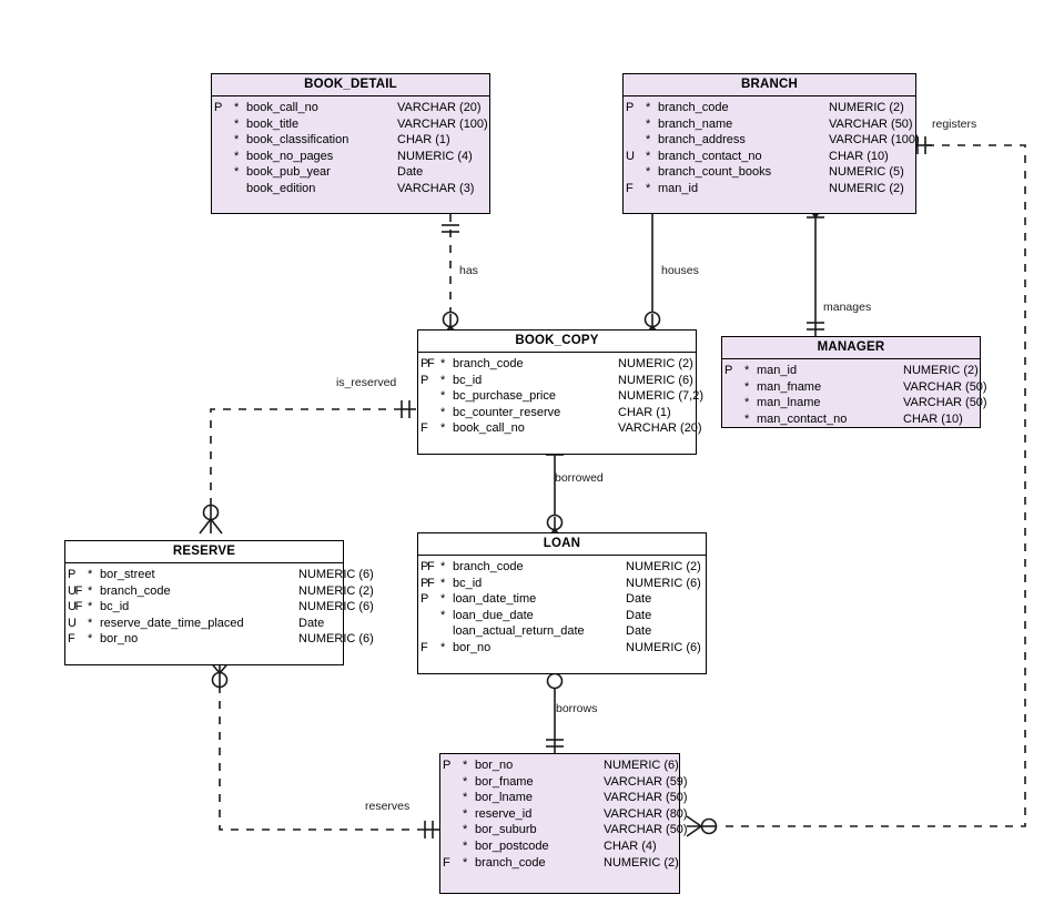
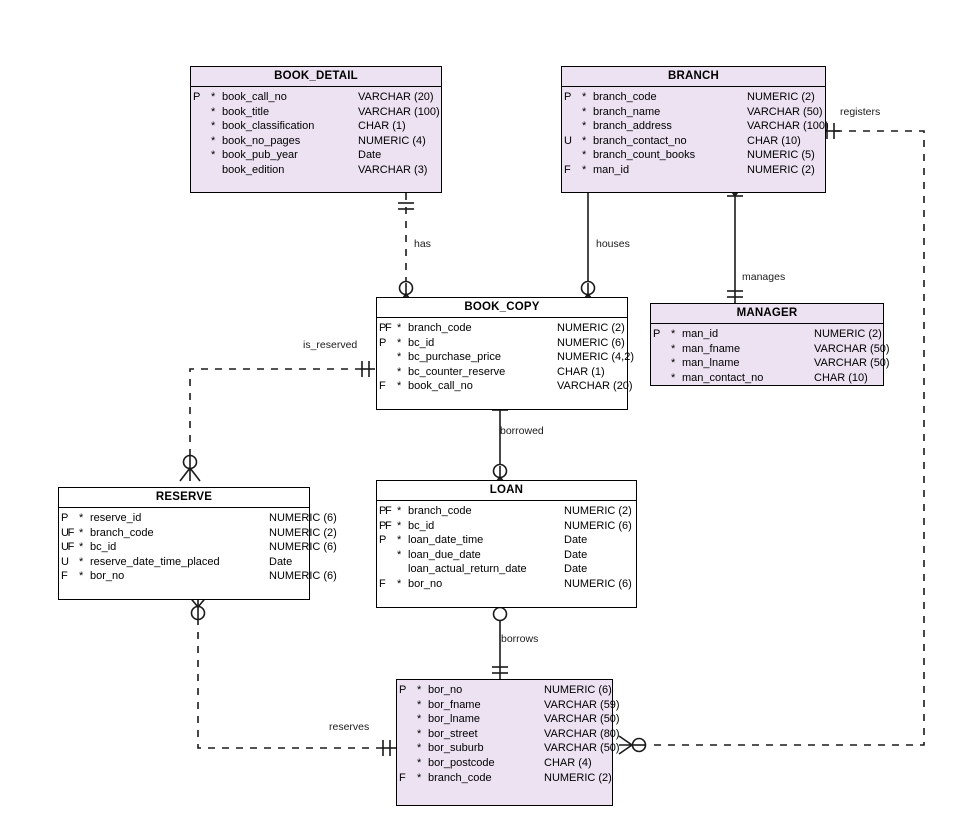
  BOOK_DETAIL
  P
  *
  book_call_no
  VARCHAR (20)
  *
  book_title
  VARCHAR (100)
  *
  book_classification
  CHAR (1)
  *
  book_no_pages
  NUMERIC (4)
  *
  book_pub_year
  Date
  book_edition
  VARCHAR (3)
  BRANCH
  P
  *
  branch_code
  NUMERIC (2)
  *
  branch_name
  VARCHAR (50)
  *
  branch_address
  VARCHAR (100)
  U
  *
  branch_contact_no
  CHAR (10)
  *
  branch_count_books
  NUMERIC (5)
  F
  *
  man_id
  NUMERIC (2)
  BOOK_COPY
  PF
  *
  branch_code
  NUMERIC (2)
  P
  *
  bc_id
  NUMERIC (6)
  *
  bc_purchase_price
- NUMERIC (7,2)
+ NUMERIC (4,2)
  *
  bc_counter_reserve
  CHAR (1)
  F
  *
  book_call_no
  VARCHAR (20)
  MANAGER
  P
  *
  man_id
  NUMERIC (2)
  *
  man_fname
  VARCHAR (50)
  *
  man_lname
  VARCHAR (50)
  *
  man_contact_no
  CHAR (10)
  RESERVE
  P
  *
- bor_street
+ reserve_id
  NUMERIC (6)
  UF
  *
  branch_code
  NUMERIC (2)
  UF
  *
  bc_id
  NUMERIC (6)
  U
  *
  reserve_date_time_placed
  Date
  F
  *
  bor_no
  NUMERIC (6)
  LOAN
  PF
  *
  branch_code
  NUMERIC (2)
  PF
  *
  bc_id
  NUMERIC (6)
  P
  *
  loan_date_time
  Date
  *
  loan_due_date
  Date
  loan_actual_return_date
  Date
  F
  *
  bor_no
  NUMERIC (6)
  P
  *
  bor_no
  NUMERIC (6)
  *
  bor_fname
  VARCHAR (59)
  *
  bor_lname
  VARCHAR (50)
  *
- reserve_id
+ bor_street
  VARCHAR (80)
  *
  bor_suburb
  VARCHAR (50)
  *
  bor_postcode
  CHAR (4)
  F
  *
  branch_code
  NUMERIC (2)
  has
  houses
  registers
  manages
  is_reserved
  borrowed
  borrows
  reserves
